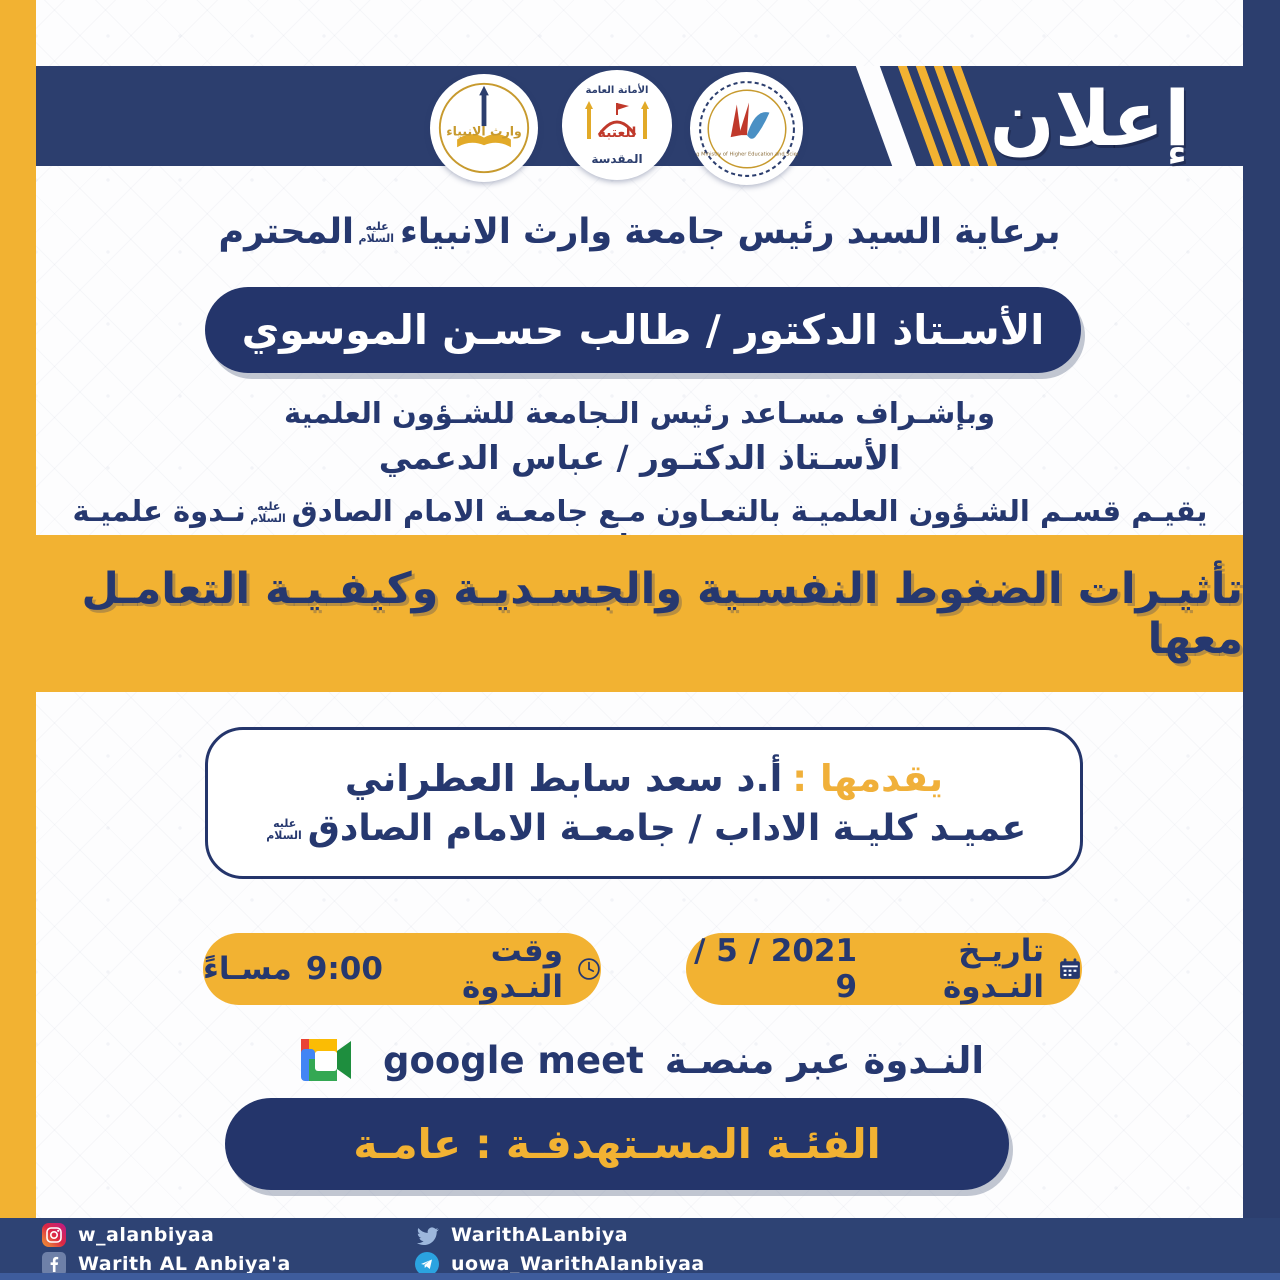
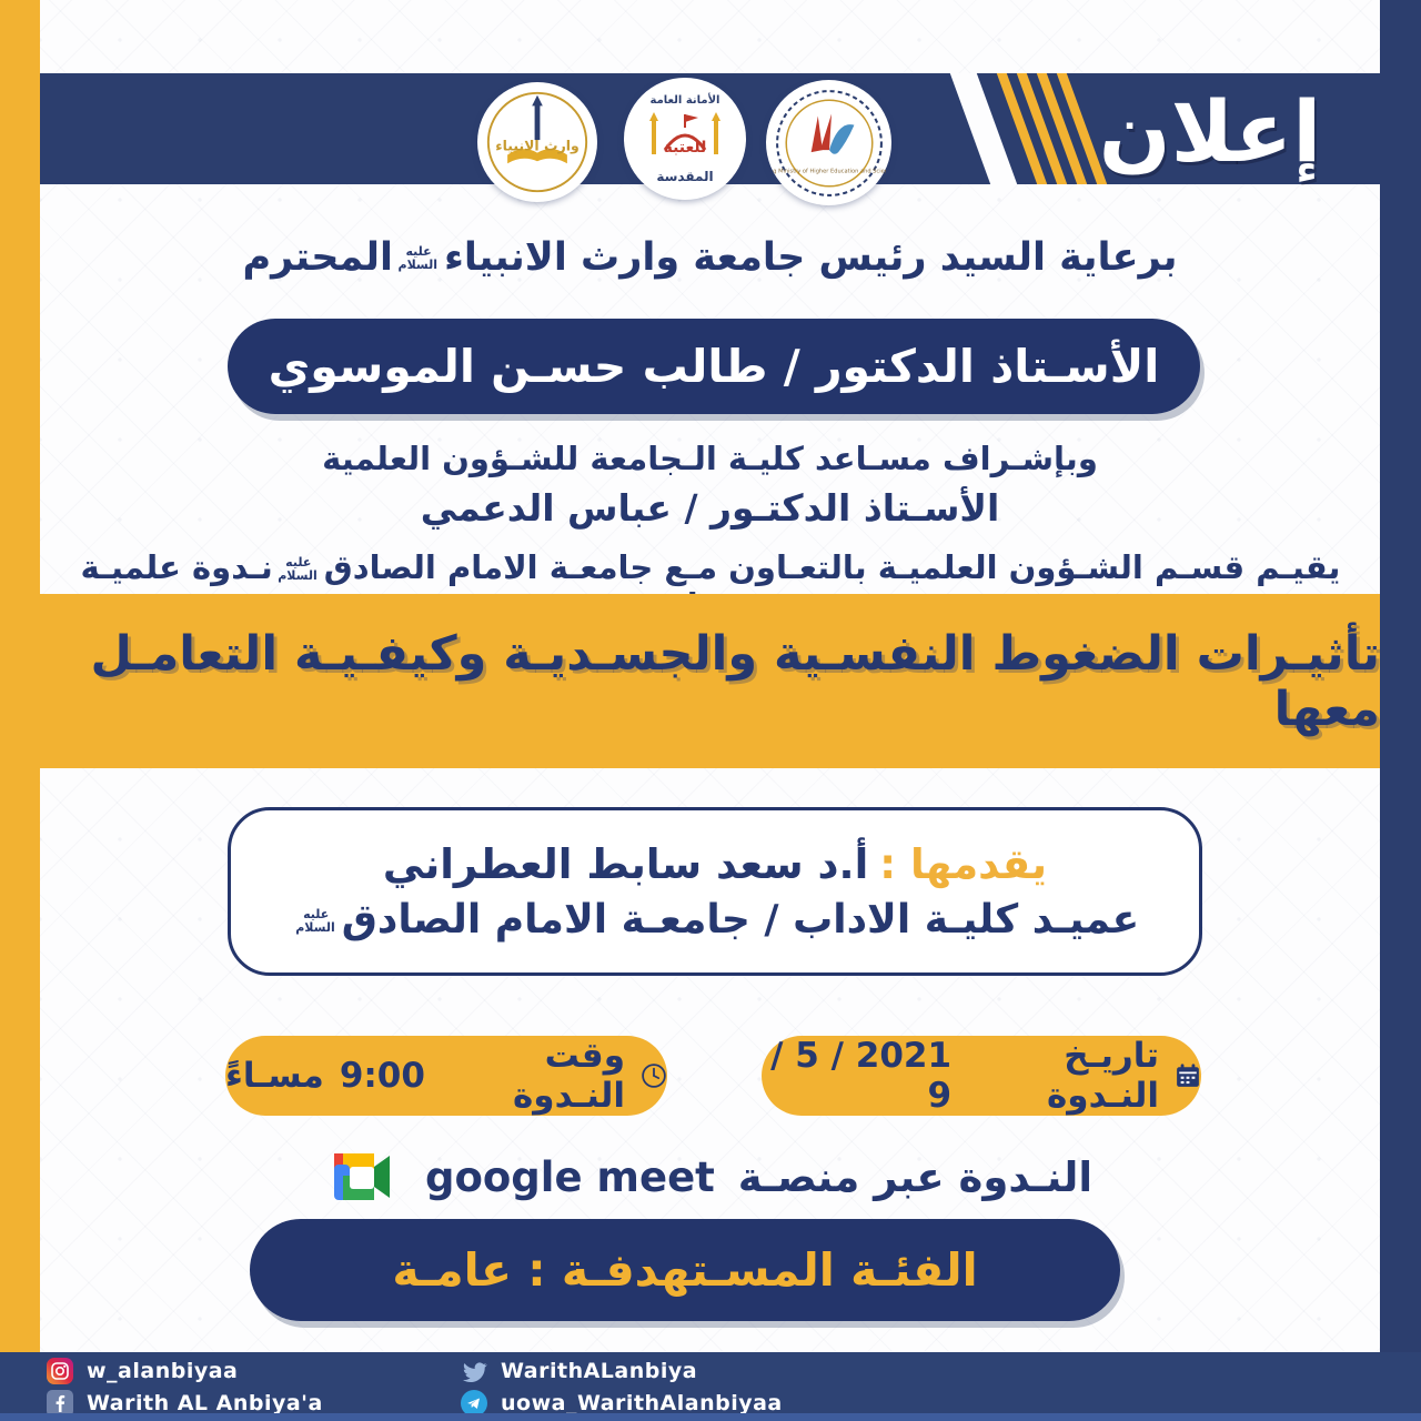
  إعلان
  وارث الانبياء
  الأمانة العامة
  للعتبة
  المقدسة
  برعاية السيد رئيس جامعة وارث الانبياءعليه السلامالمحترم
  الأسـتاذ الدكتور / طالب حسـن الموسوي
- وبإشـراف مسـاعد رئيس الـجامعة للشـؤون العلمية
+ وبإشـراف مسـاعد كليـة الـجامعة للشـؤون العلمية
  الأسـتاذ الدكتـور / عباس الدعمي
  يقيـم قسـم الشـؤون العلميـة بالتعـاون مـع جامعـة الامام الصادقعليه السلامنـدوة علميـة
  تأثيـرات الضغوط النفسـية والجسـديـة وكيفـيـة التعامـل معها
  يقدمها :أ.د سعد سابط العطراني
  عميـد كليـة الاداب / جامعـة الامام الصادقعليه السلام
  تاريـخ النـدوة
  2021 / 5 / 9
  وقت النـدوة
  9:00
  مسـاءً
  النـدوة عبر منصـة google meet
  الفئـة المسـتهدفـة : عامـة
  w_alanbiyaa
  Warith AL Anbiya'a
  WarithALanbiya
  uowa_WarithAlanbiyaa
